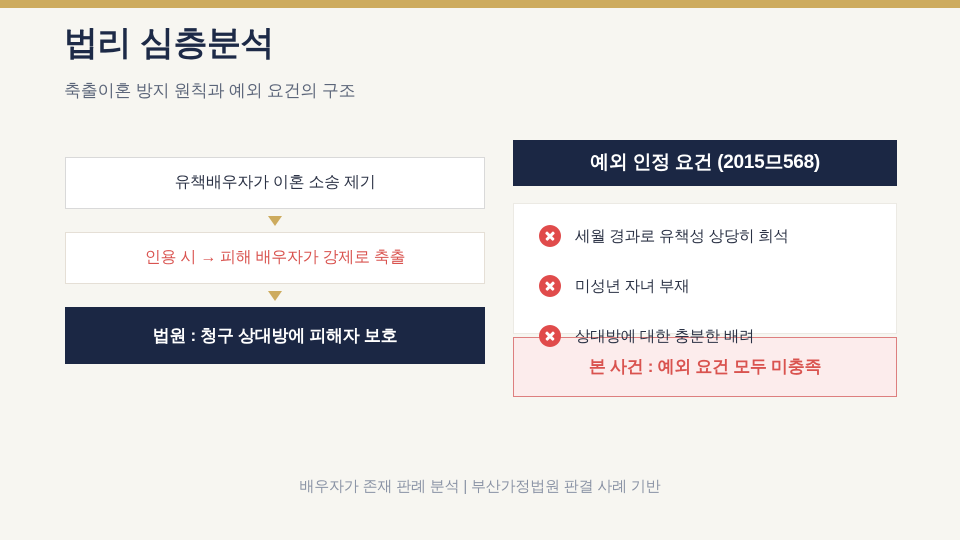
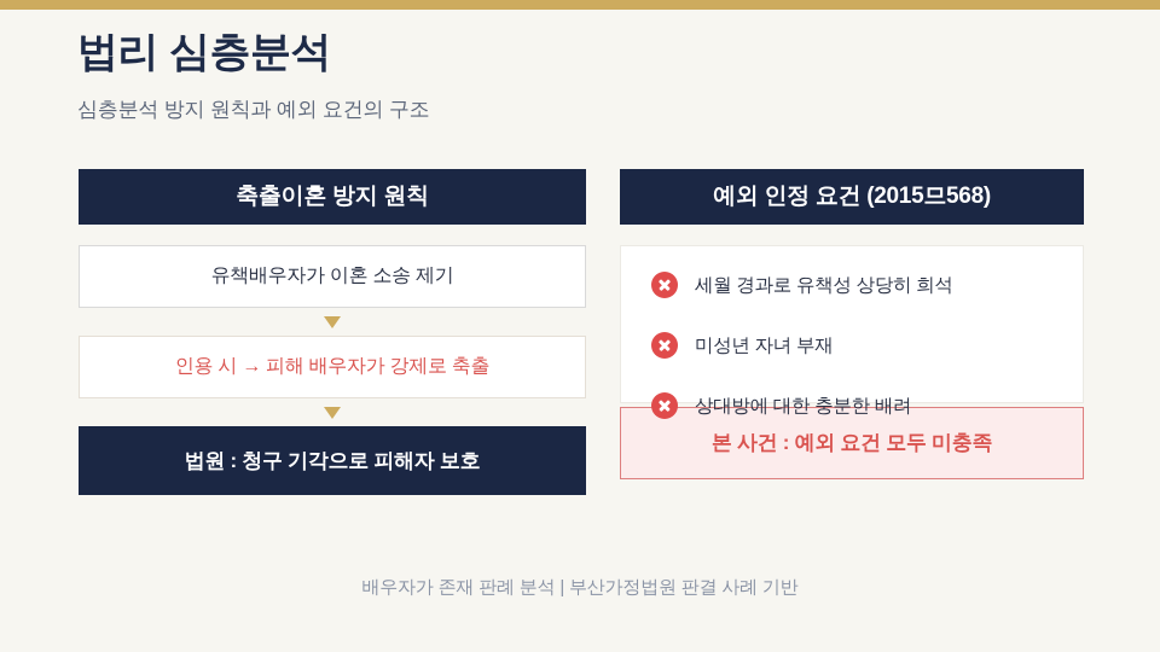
  법리 심층분석
- 축출이혼 방지 원칙과 예외 요건의 구조
+ 심층분석 방지 원칙과 예외 요건의 구조
+ 축출이혼 방지 원칙
  유책배우자가 이혼 소송 제기
  인용 시 → 피해 배우자가 강제로 축출
- 법원 : 청구 상대방에 피해자 보호
+ 법원 : 청구 기각으로 피해자 보호
  예외 인정 요건 (2015므568)
  세월 경과로 유책성 상당히 희석
  미성년 자녀 부재
  상대방에 대한 충분한 배려
  본 사건 : 예외 요건 모두 미충족
  배우자가 존재 판례 분석 | 부산가정법원 판결 사례 기반
